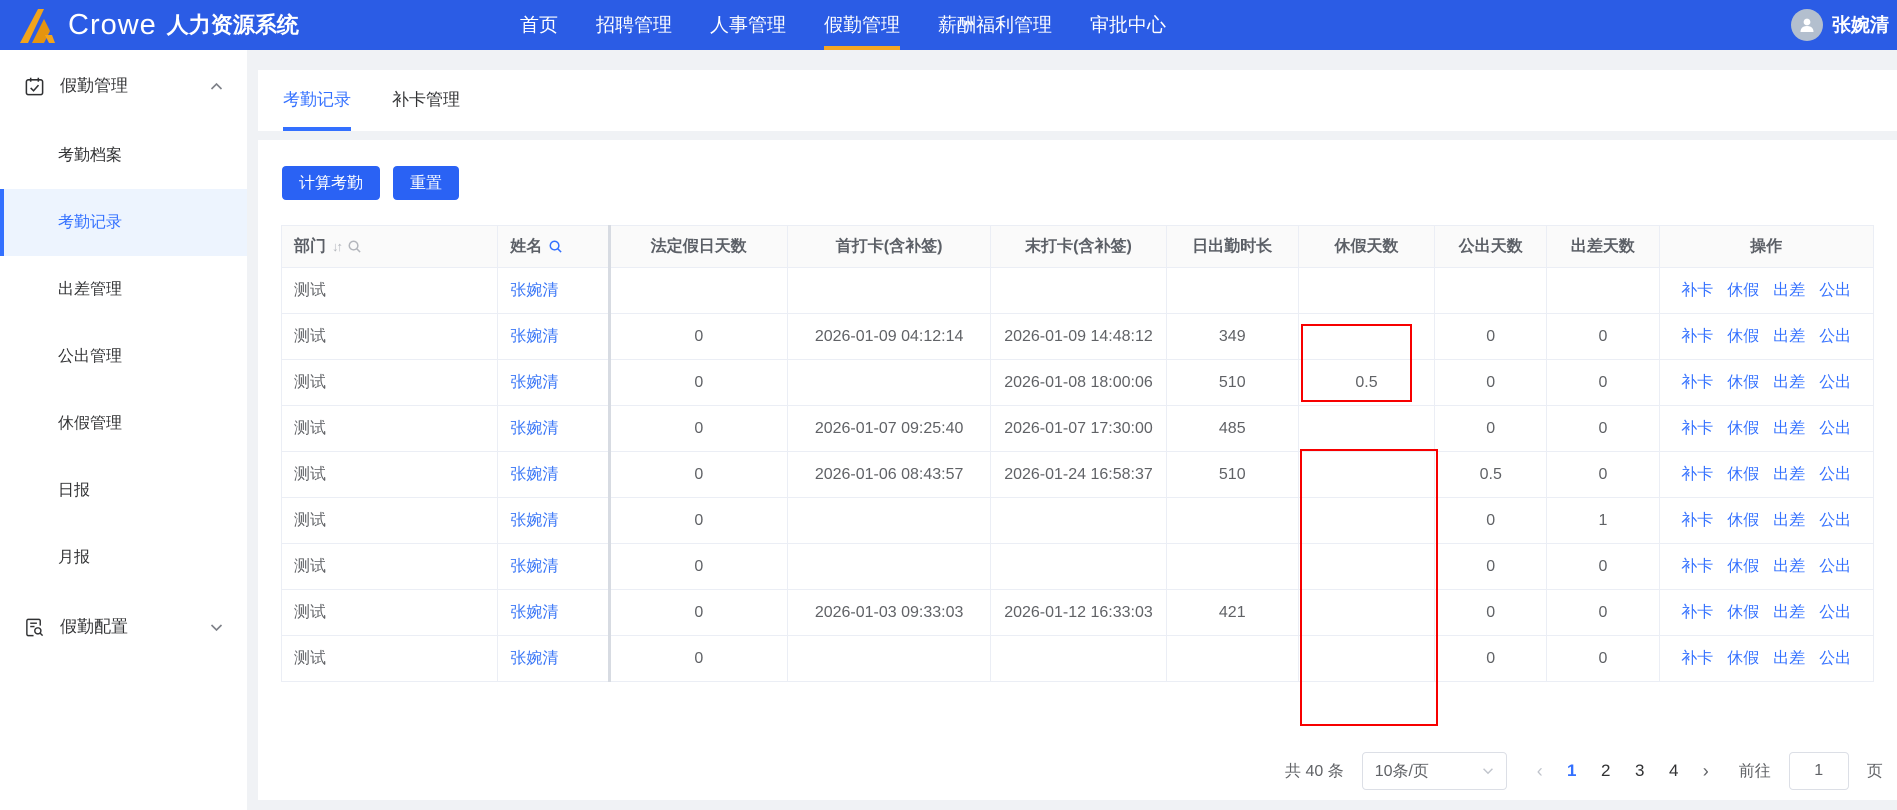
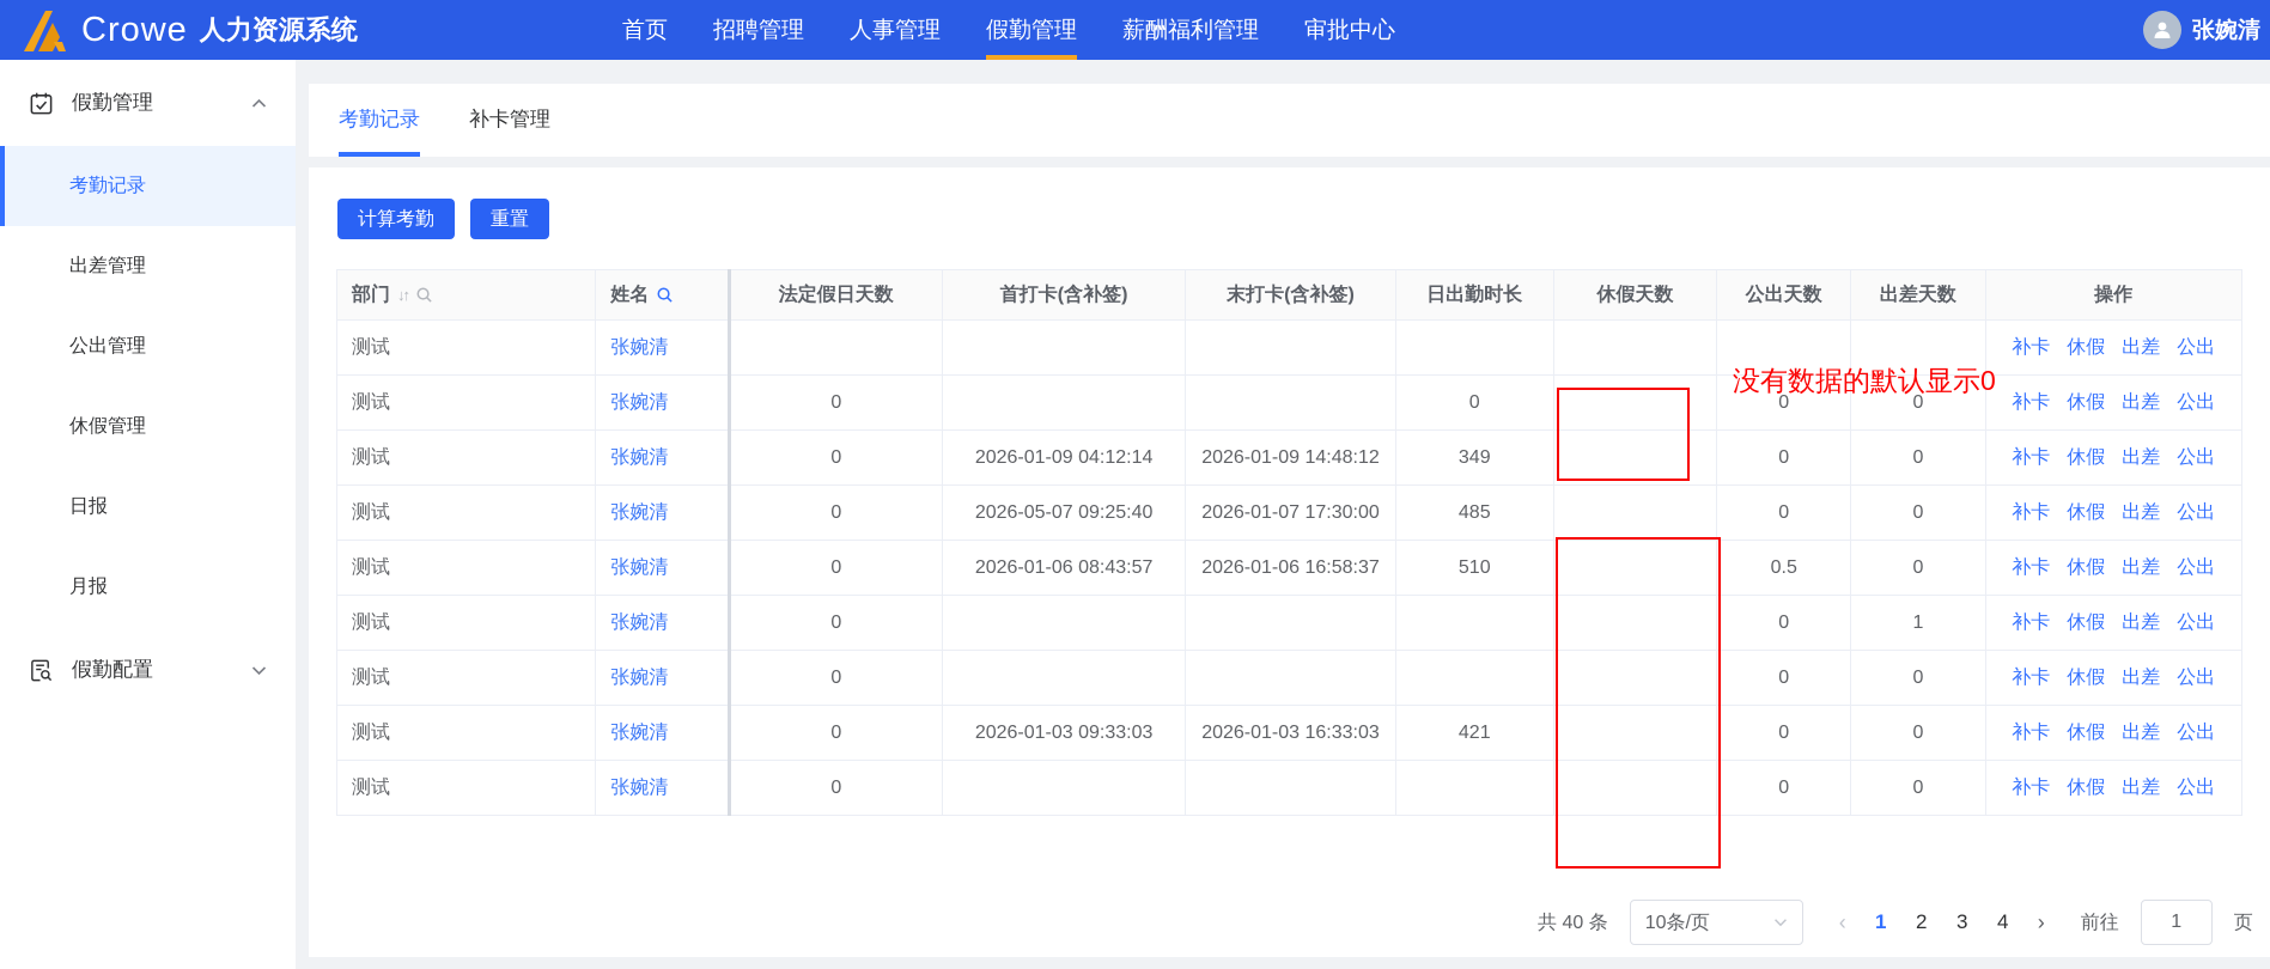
  Crowe
  人力资源系统
  首页
  招聘管理
  人事管理
  假勤管理
  薪酬福利管理
  审批中心
  张婉清
  假勤管理
- 考勤档案
  考勤记录
  出差管理
  公出管理
  休假管理
  日报
  月报
  假勤配置
  考勤记录
  补卡管理
  计算考勤
  重置
  部门 ↓↑	姓名	法定假日天数	首打卡(含补签)	末打卡(含补签)	日出勤时长	休假天数	公出天数	出差天数	操作
  测试	张婉清								补卡 休假 出差 公出
+ 测试	张婉清	0			0		0	0	补卡 休假 出差 公出
  测试	张婉清	0	2026-01-09 04:12:14	2026-01-09 14:48:12	349		0	0	补卡 休假 出差 公出
- 测试	张婉清	0		2026-01-08 18:00:06	510	0.5	0	0	补卡 休假 出差 公出
- 测试	张婉清	0	2026-01-07 09:25:40	2026-01-07 17:30:00	485		0	0	补卡 休假 出差 公出
+ 测试	张婉清	0	2026-05-07 09:25:40	2026-01-07 17:30:00	485		0	0	补卡 休假 出差 公出
- 测试	张婉清	0	2026-01-06 08:43:57	2026-01-24 16:58:37	510		0.5	0	补卡 休假 出差 公出
+ 测试	张婉清	0	2026-01-06 08:43:57	2026-01-06 16:58:37	510		0.5	0	补卡 休假 出差 公出
  测试	张婉清	0					0	1	补卡 休假 出差 公出
  测试	张婉清	0					0	0	补卡 休假 出差 公出
- 测试	张婉清	0	2026-01-03 09:33:03	2026-01-12 16:33:03	421		0	0	补卡 休假 出差 公出
+ 测试	张婉清	0	2026-01-03 09:33:03	2026-01-03 16:33:03	421		0	0	补卡 休假 出差 公出
  测试	张婉清	0					0	0	补卡 休假 出差 公出
+ 没有数据的默认显示0
  共 40 条
  10条/页
  ‹
  1
  2
  3
  4
  ›
  前往
  1
  页
